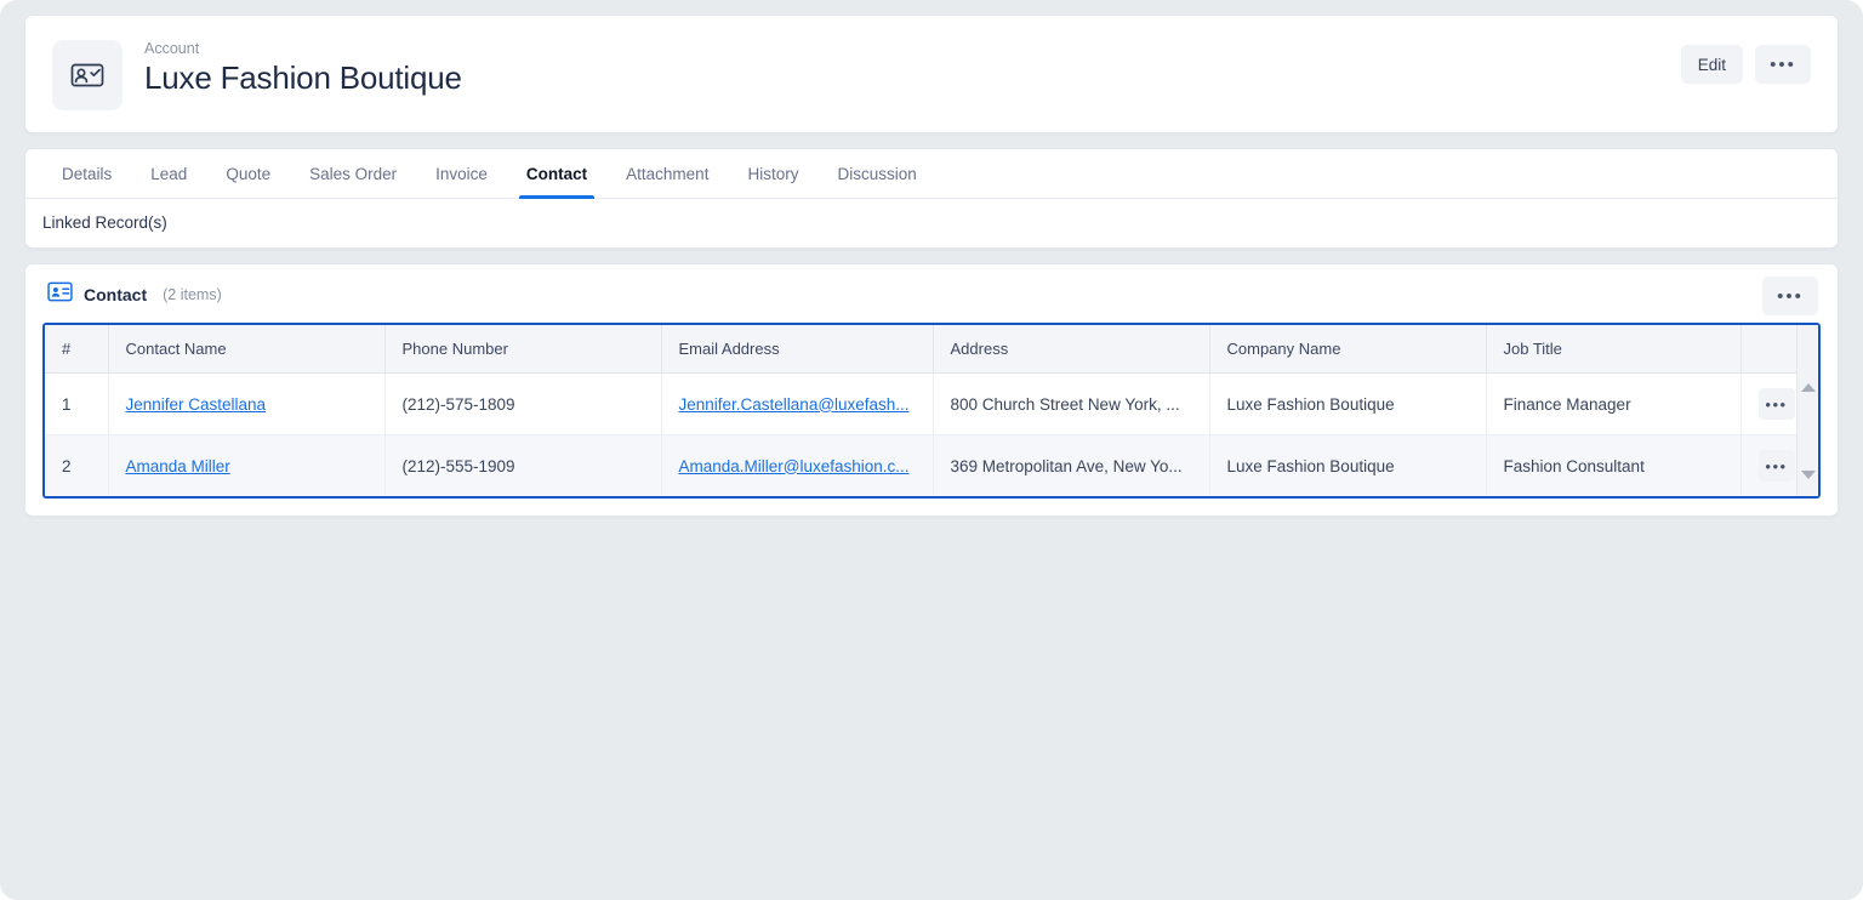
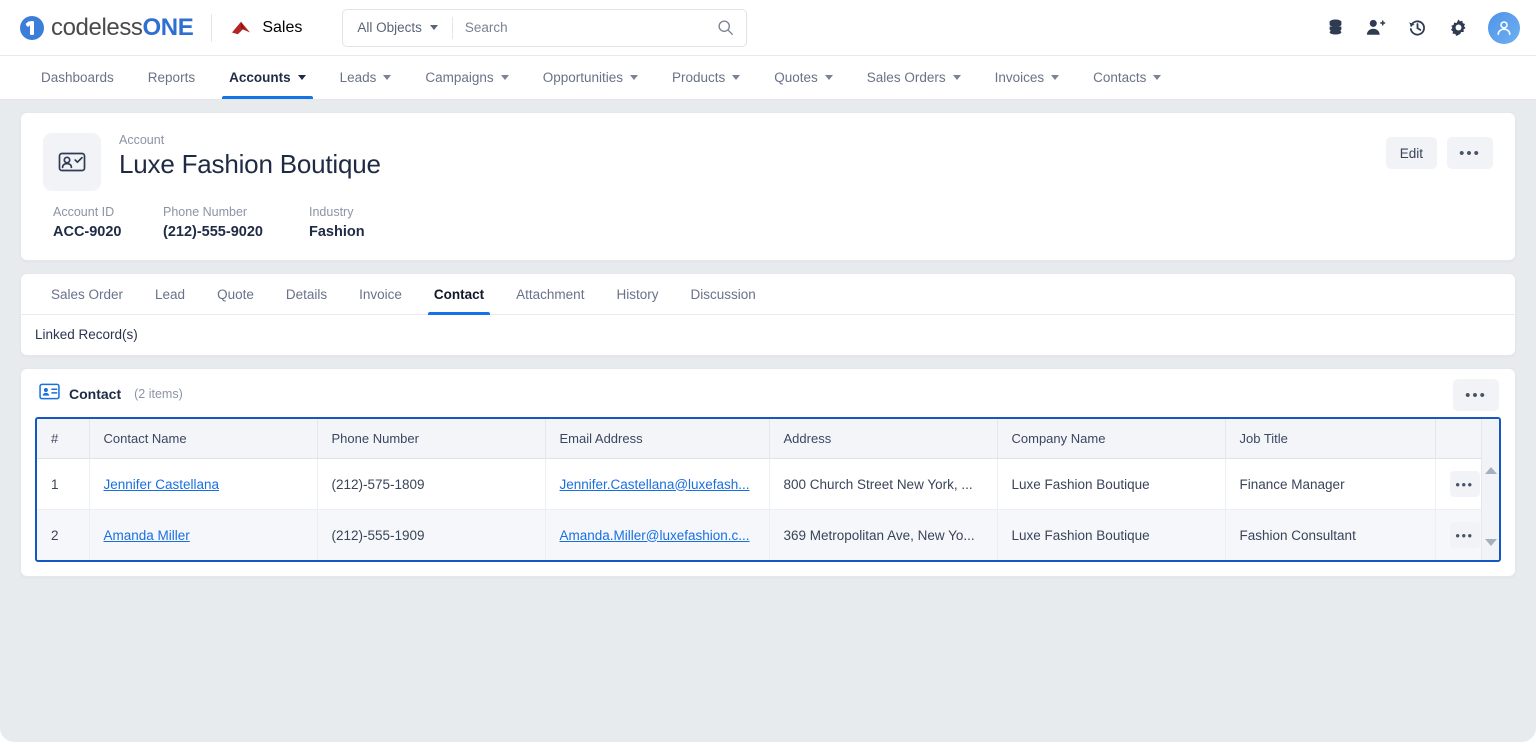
+ codelessONE
+ Sales
+ All Objects
+ Search
+ Dashboards
+ Reports
+ Accounts
+ Leads
+ Campaigns
+ Opportunities
+ Products
+ Quotes
+ Sales Orders
+ Invoices
+ Contacts
  Account
  Luxe Fashion Boutique
  Edit
  •••
+ Account ID
+ ACC-9020
+ Phone Number
+ (212)-555-9020
+ Industry
+ Fashion
- Details
+ Sales Order
  Lead
  Quote
- Sales Order
+ Details
  Invoice
  Contact
  Attachment
  History
  Discussion
  Linked Record(s)
  Contact
  (2 items)
  •••
  #	Contact Name	Phone Number	Email Address	Address	Company Name	Job Title
  1	Jennifer Castellana	(212)-575-1809	Jennifer.Castellana@luxefash...	800 Church Street New York, ...	Luxe Fashion Boutique	Finance Manager	•••
  2	Amanda Miller	(212)-555-1909	Amanda.Miller@luxefashion.c...	369 Metropolitan Ave, New Yo...	Luxe Fashion Boutique	Fashion Consultant	•••
